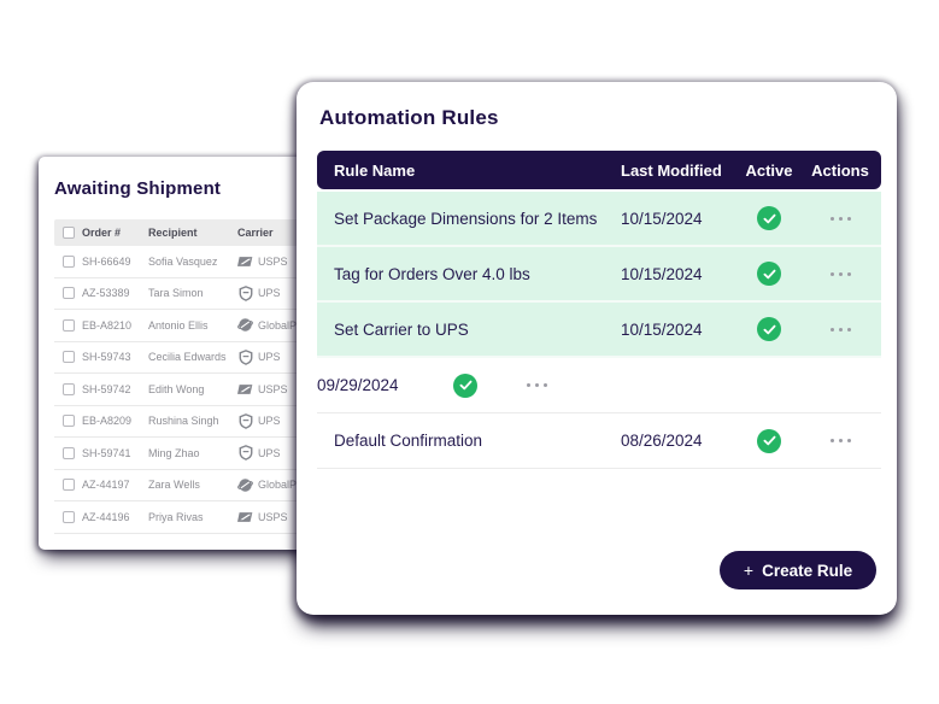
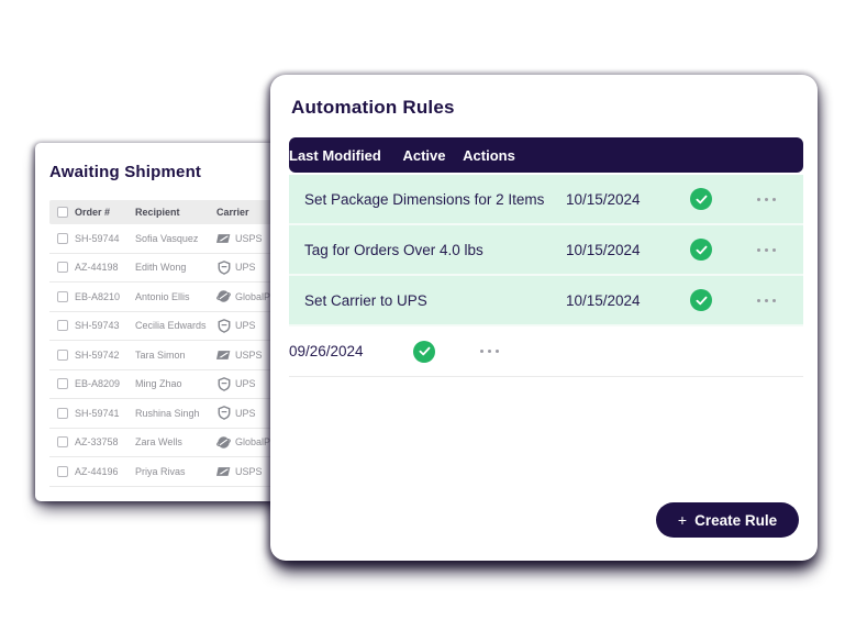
  Awaiting Shipment
  Order #
  Recipient
  Carrier
- SH-66649
+ SH-59744
  Sofia Vasquez
  USPS
- AZ-53389
+ AZ-44198
- Tara Simon
+ Edith Wong
  UPS
  EB-A8210
  Antonio Ellis
  GlobalP
  SH-59743
  Cecilia Edwards
  UPS
  SH-59742
- Edith Wong
+ Tara Simon
  USPS
  EB-A8209
- Rushina Singh
+ Ming Zhao
  UPS
  SH-59741
- Ming Zhao
+ Rushina Singh
  UPS
- AZ-44197
+ AZ-33758
  Zara Wells
  GlobalP
  AZ-44196
  Priya Rivas
  USPS
  Automation Rules
- Rule Name
  Last Modified
  Active
  Actions
  Set Package Dimensions for 2 Items
  10/15/2024
  Tag for Orders Over 4.0 lbs
  10/15/2024
  Set Carrier to UPS
  10/15/2024
- 09/29/2024
+ 09/26/2024
- Default Confirmation
- 08/26/2024
  +
  Create Rule
